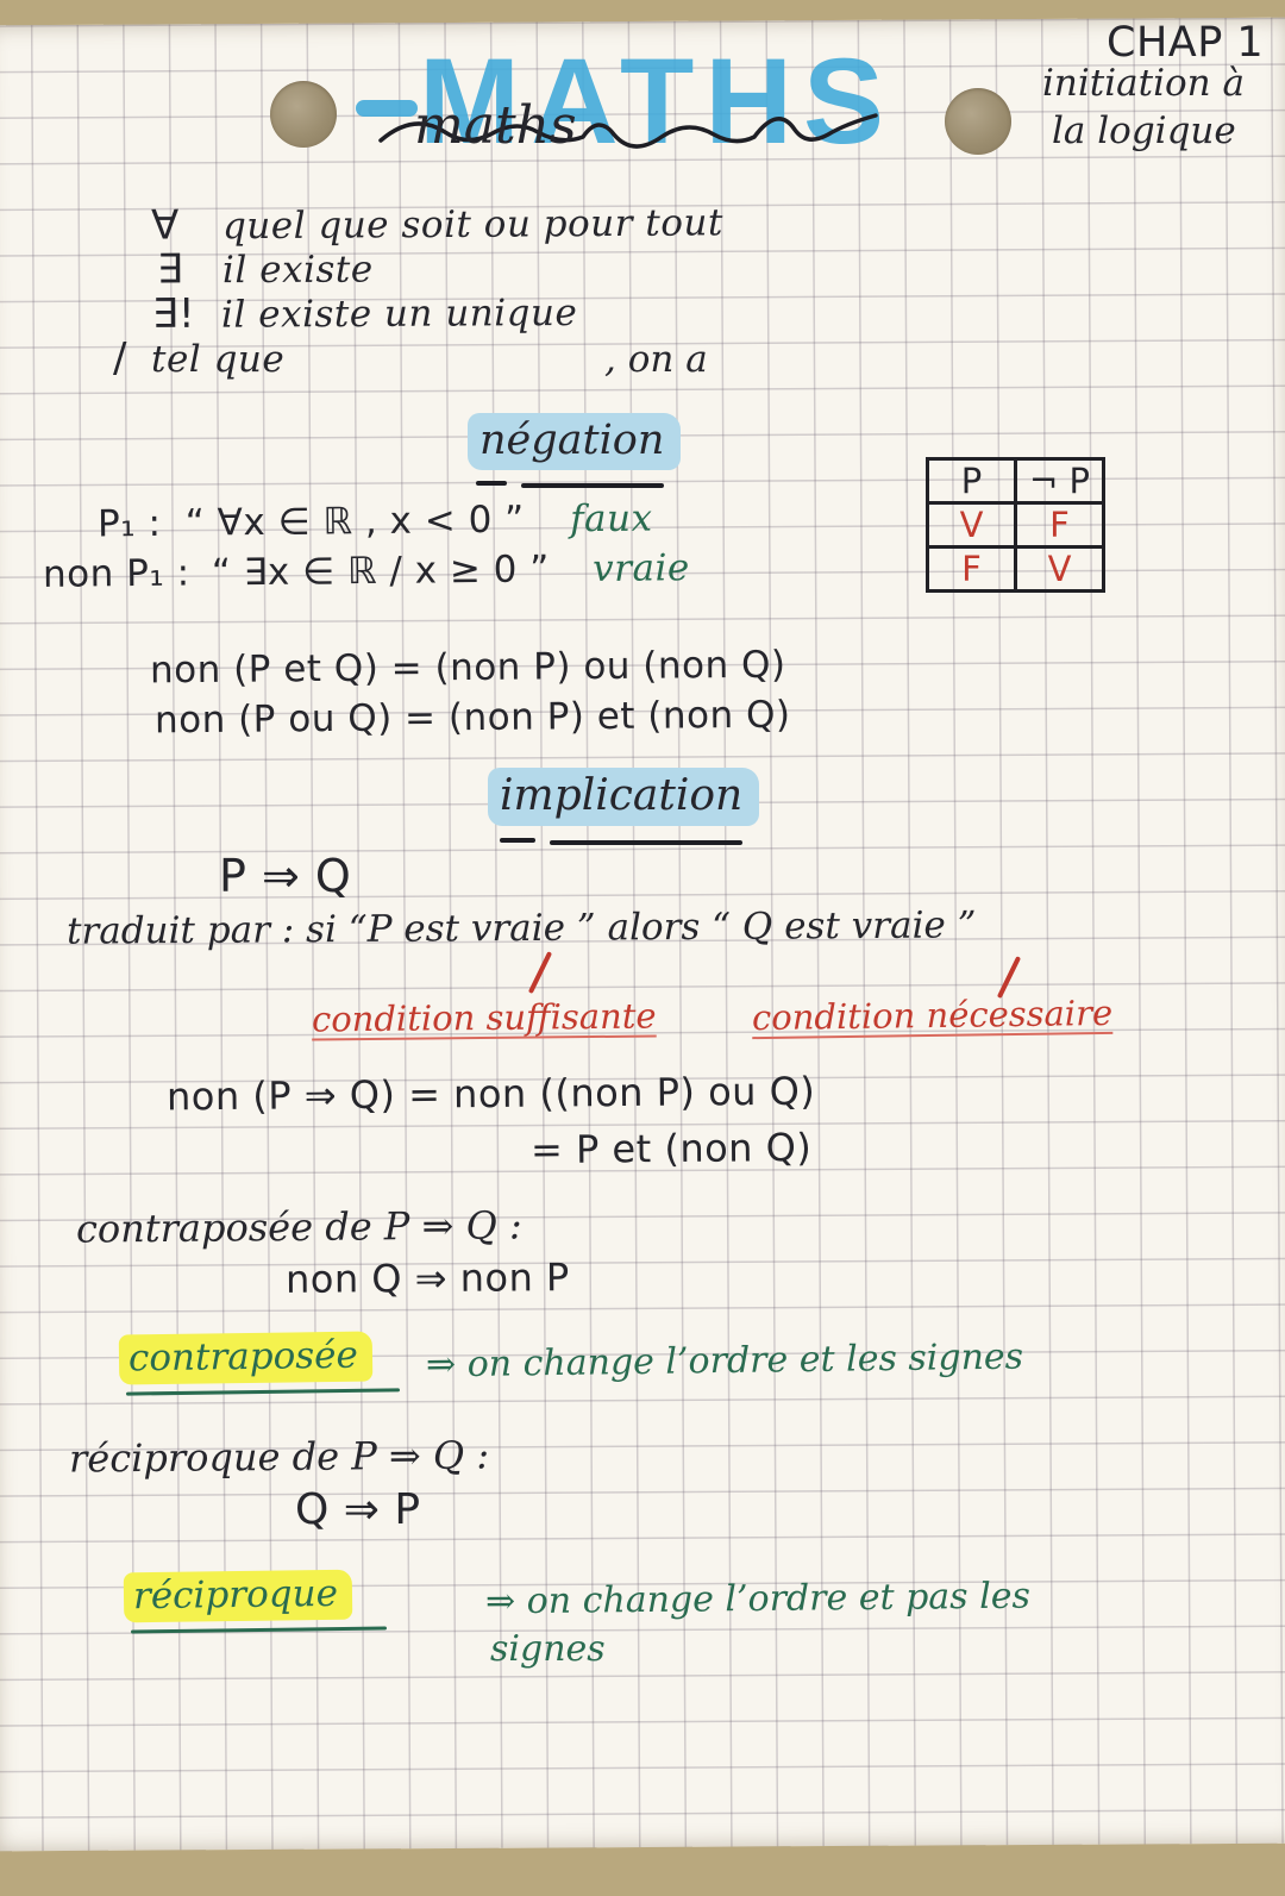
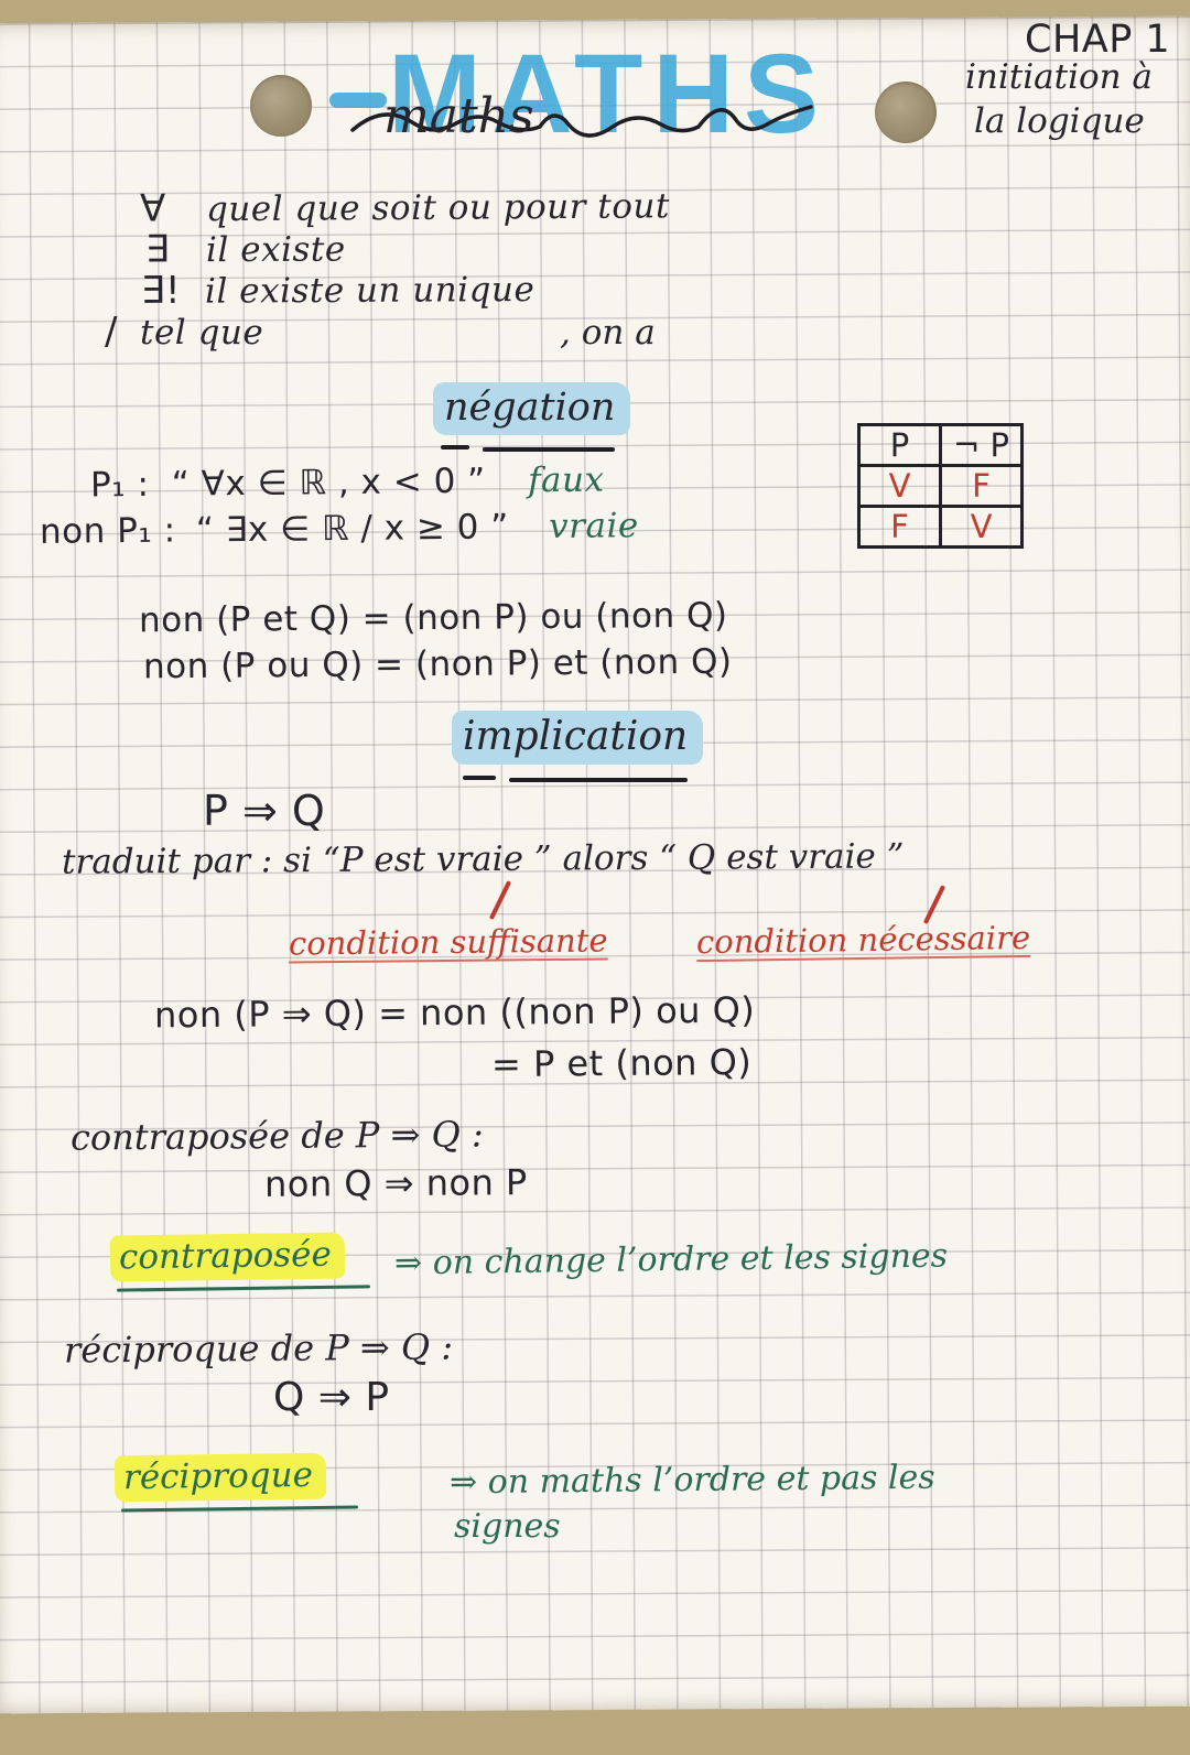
  MATHS
  maths
  CHAP 1
  initiation à
  la logique
  ∀ quel que soit ou pour tout
  ∃ il existe
  ∃! il existe un unique
  / tel que
  , on a
  négation
  P₁ : “ ∀x ∈ ℝ , x < 0 ” faux
  non P₁ : “ ∃x ∈ ℝ / x ≥ 0 ” vraie
  P	¬ P
  V	F
  F	V
  non (P et Q) = (non P) ou (non Q)
  non (P ou Q) = (non P) et (non Q)
  implication
  P ⇒ Q
  traduit par : si “P est vraie ” alors “ Q est vraie ”
  condition suffisante
  condition nécessaire
  non (P ⇒ Q) = non ((non P) ou Q)
  = P et (non Q)
  contraposée de P ⇒ Q :
  non Q ⇒ non P
  contraposée
  ⇒ on change l’ordre et les signes
  réciproque de P ⇒ Q :
  Q ⇒ P
  réciproque
- ⇒ on change l’ordre et pas les
+ ⇒ on maths l’ordre et pas les
  signes
